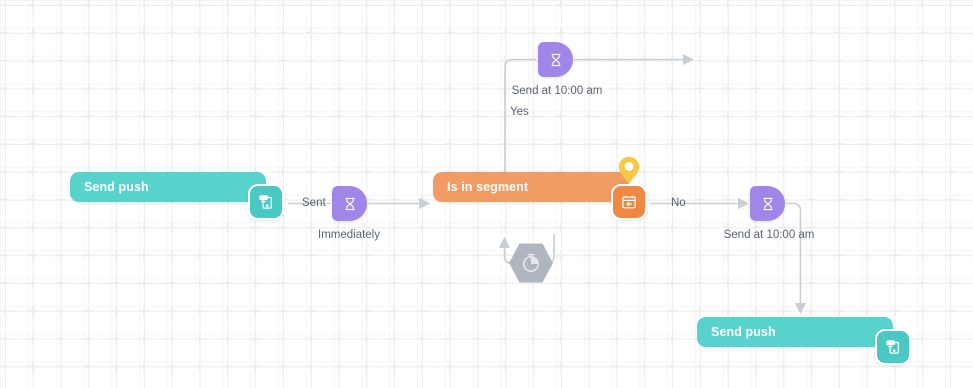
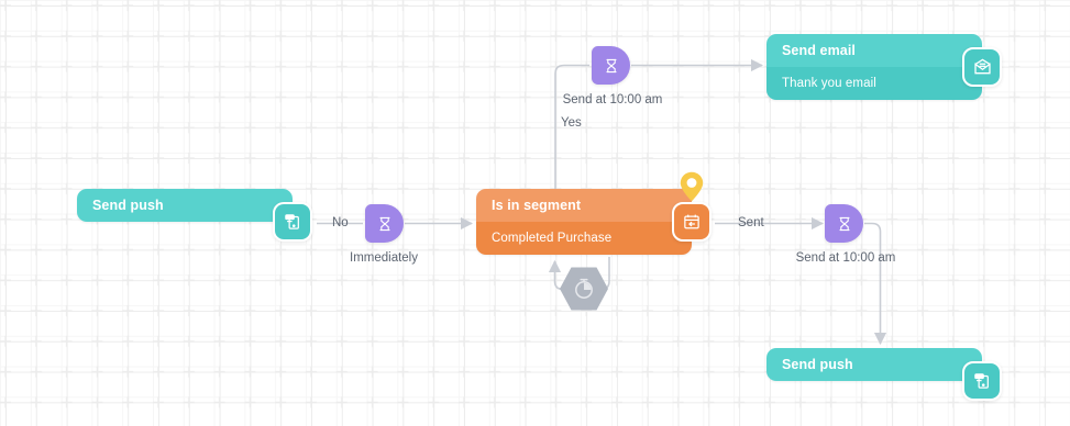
  Send push
  Is in segment
+ Completed Purchase
+ Send email
+ Thank you email
  Send push
  Immediately
  Send at 10:00 am
  Send at 10:00 am
- Sent
+ No
  Yes
- No
+ Sent
